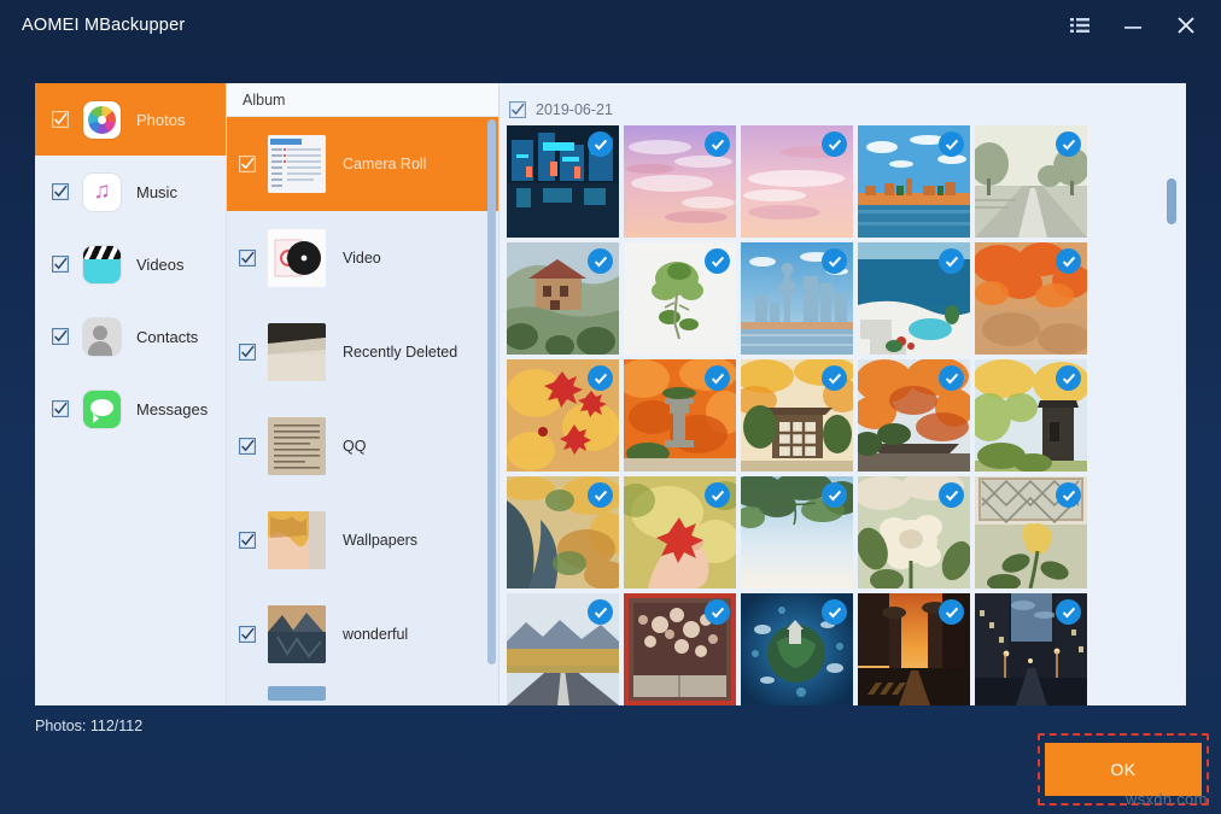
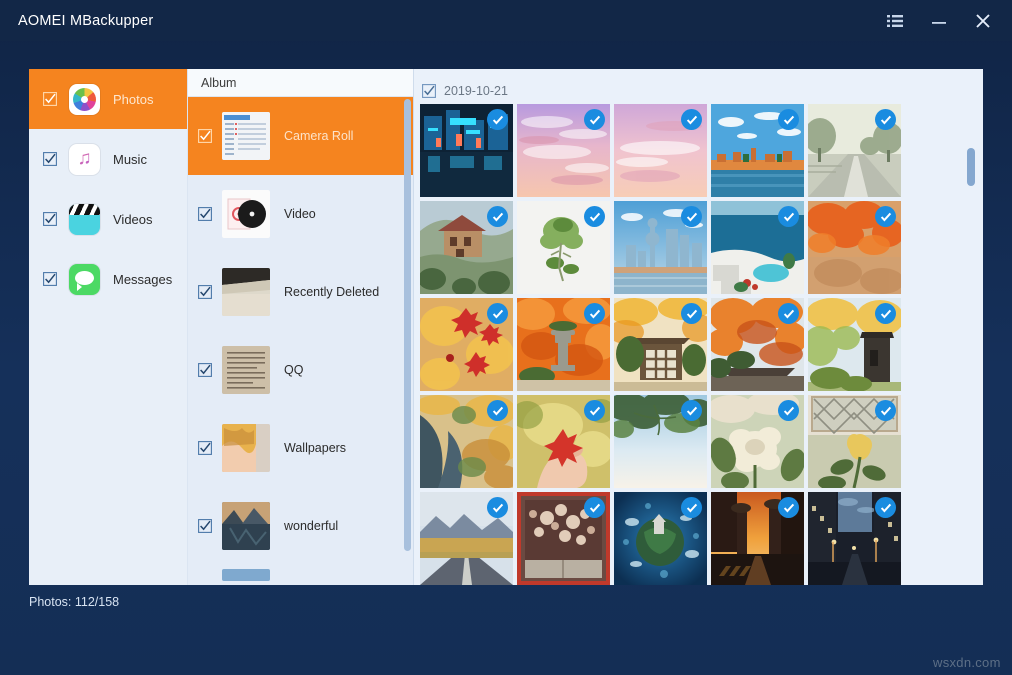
  AOMEI MBackupper
  Photos
  Music
  Videos
- Contacts
  Messages
  Album
  Camera Roll
  Video
  Recently Deleted
  QQ
  Wallpapers
  wonderful
- 2019-06-21
+ 2019-10-21
- Photos: 112/112
+ Photos: 112/158
- OK
  wsxdn.com
